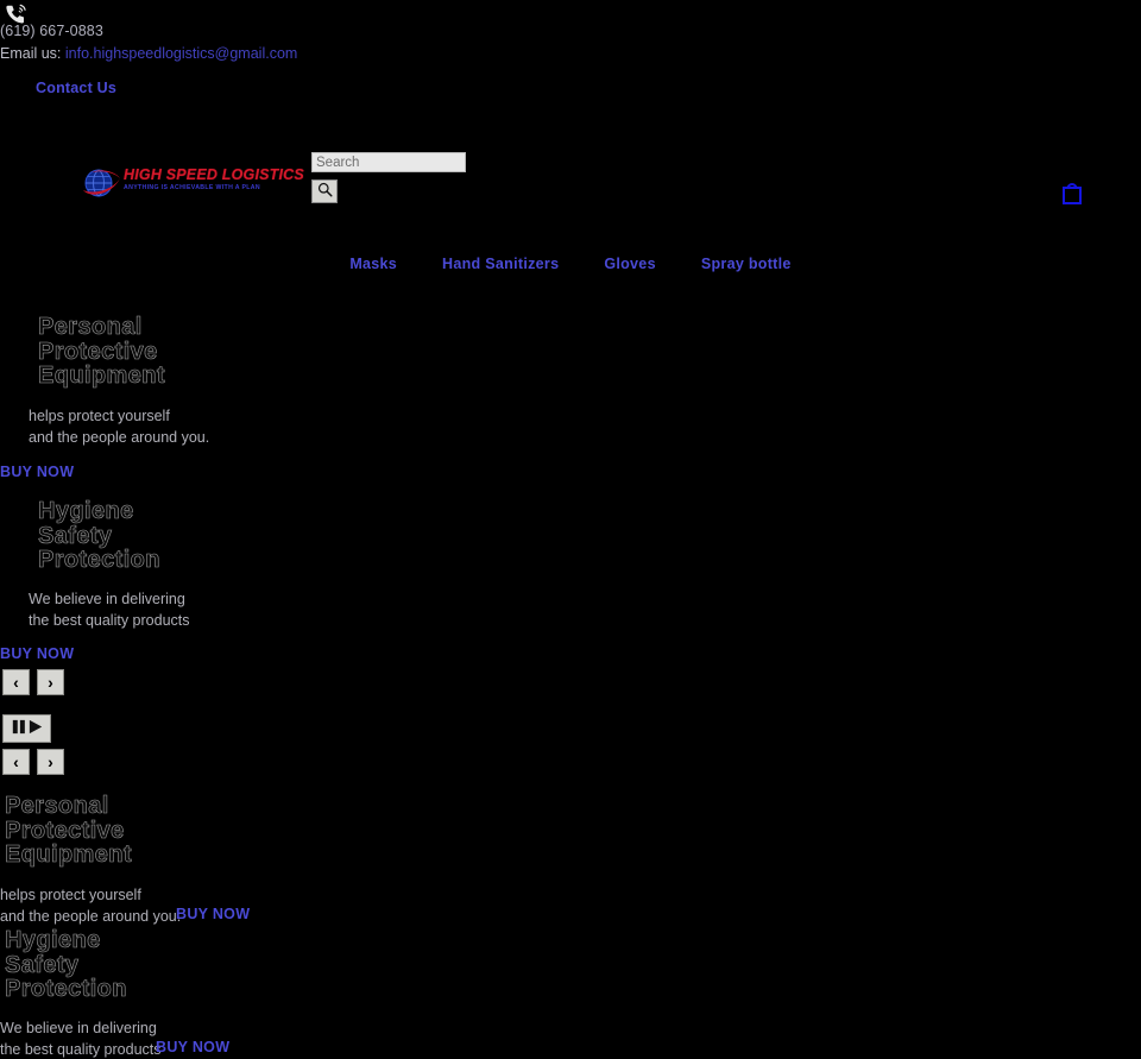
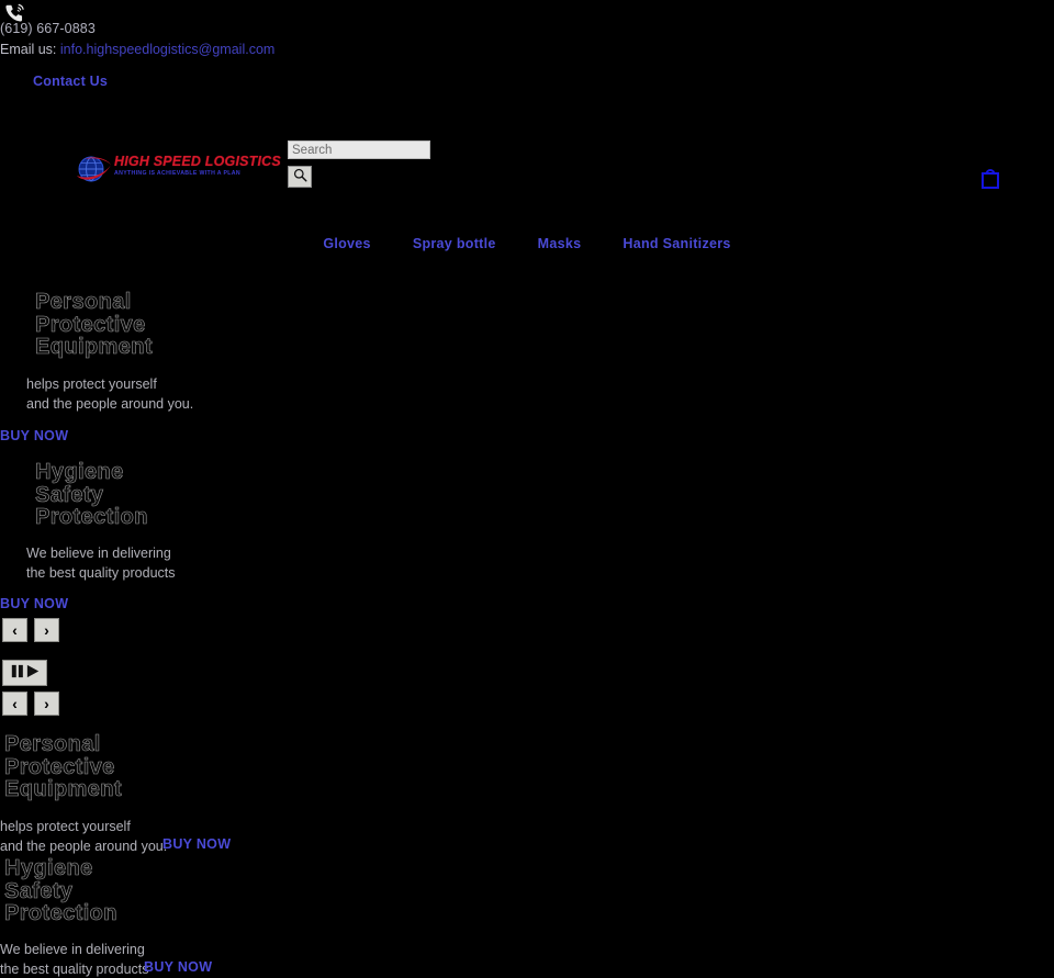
  (619) 667-0883
  Email us: info.highspeedlogistics@gmail.com
  Contact Us
  HIGH SPEED LOGISTICS
  Search
- Masks
+ Gloves
- Hand Sanitizers
+ Spray bottle
- Gloves
+ Masks
- Spray bottle
+ Hand Sanitizers
  Personal
  Protective
  Equipment
  helps protect yourself
  and the people around you.
  BUY NOW
  Hygiene
  Safety
  Protection
  We believe in delivering
  the best quality products
  BUY NOW
  ‹
  ›
  ‹
  ›
  Personal
  Protective
  Equipment
  helps protect yourself
  and the people around you.
  BUY NOW
  Hygiene
  Safety
  Protection
  We believe in delivering
  the best quality products
  BUY NOW
